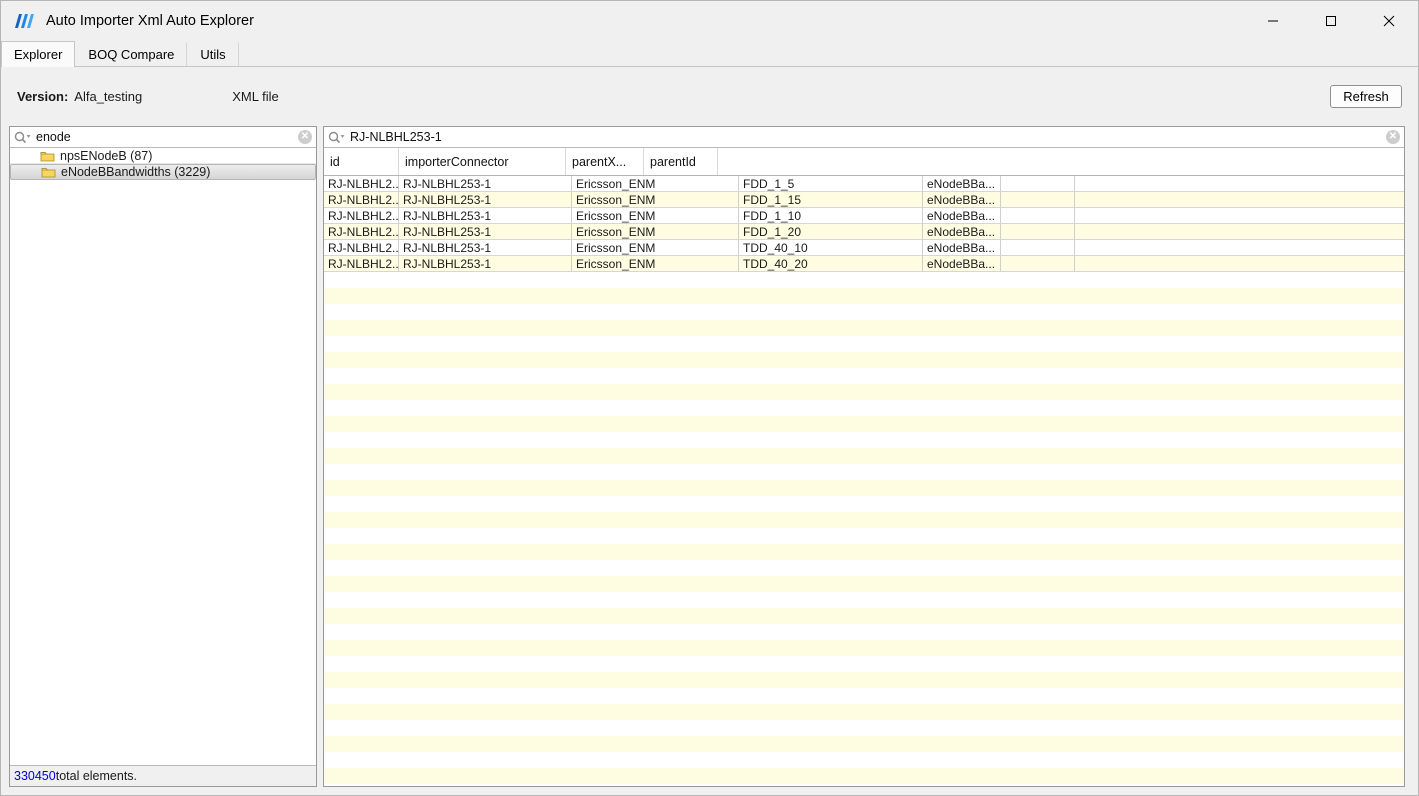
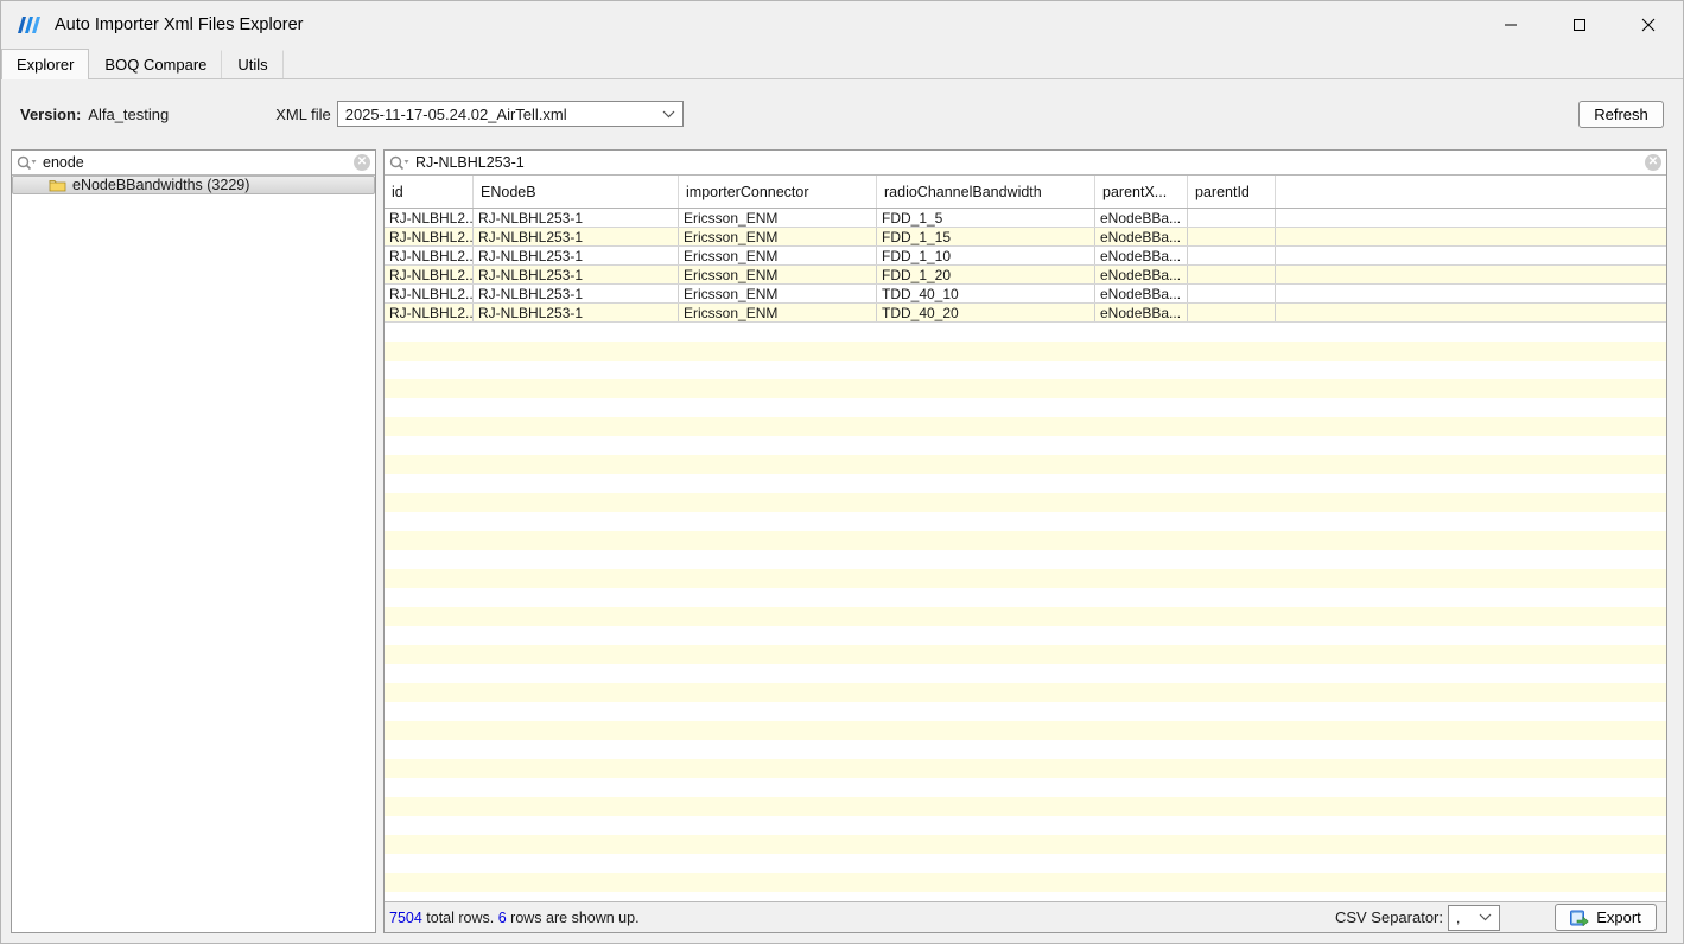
- Auto Importer Xml Auto Explorer
+ Auto Importer Xml Files Explorer
  Explorer
  BOQ Compare
  Utils
  Version:
  Alfa_testing
  XML file
+ 2025-11-17-05.24.02_AirTell.xml
  Refresh
  enode
  ✕
- npsENodeB (87)
  eNodeBBandwidths (3229)
- 330450
- total elements.
  RJ-NLBHL253-1
  ✕
  id
+ ENodeB
  importerConnector
+ radioChannelBandwidth
  parentX...
  parentId
  RJ-NLBHL2..
  RJ-NLBHL253-1
  Ericsson_ENM
  FDD_1_5
  eNodeBBa...
  RJ-NLBHL2..
  RJ-NLBHL253-1
  Ericsson_ENM
  FDD_1_15
  eNodeBBa...
  RJ-NLBHL2..
  RJ-NLBHL253-1
  Ericsson_ENM
  FDD_1_10
  eNodeBBa...
  RJ-NLBHL2..
  RJ-NLBHL253-1
  Ericsson_ENM
  FDD_1_20
  eNodeBBa...
  RJ-NLBHL2..
  RJ-NLBHL253-1
  Ericsson_ENM
  TDD_40_10
  eNodeBBa...
  RJ-NLBHL2..
  RJ-NLBHL253-1
  Ericsson_ENM
  TDD_40_20
  eNodeBBa...
+ 7504 total rows. 6 rows are shown up.
+ CSV Separator:
+ ,
+ Export
